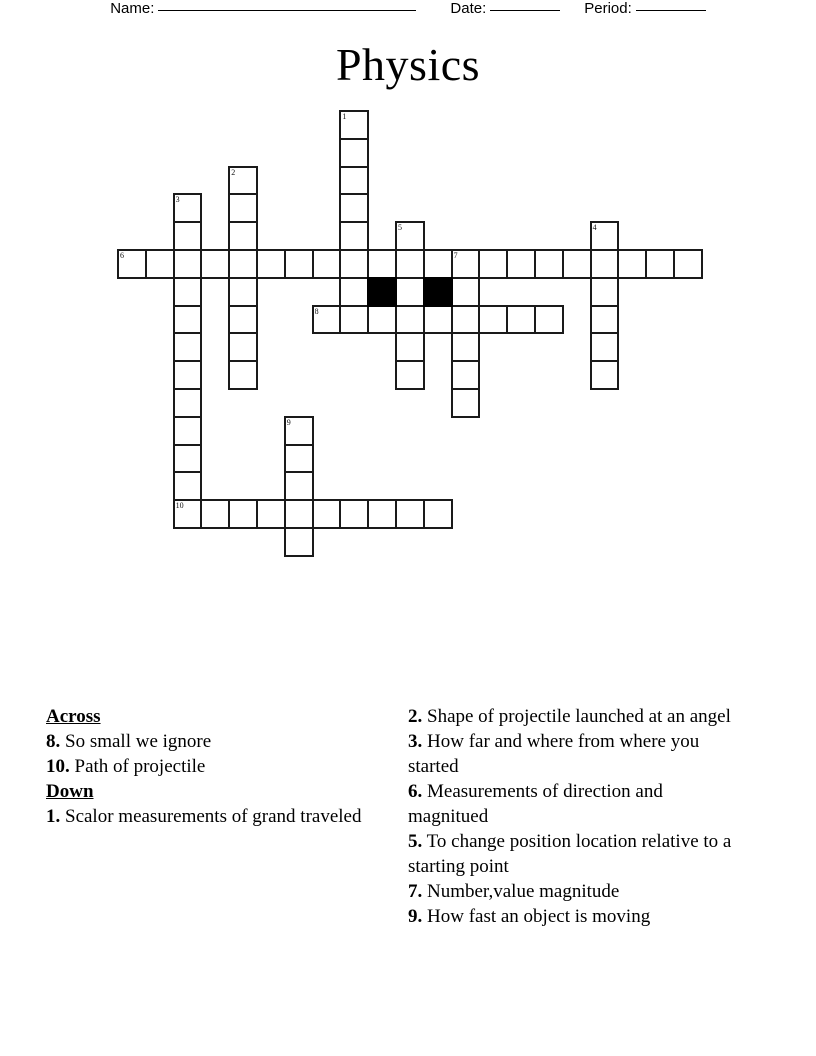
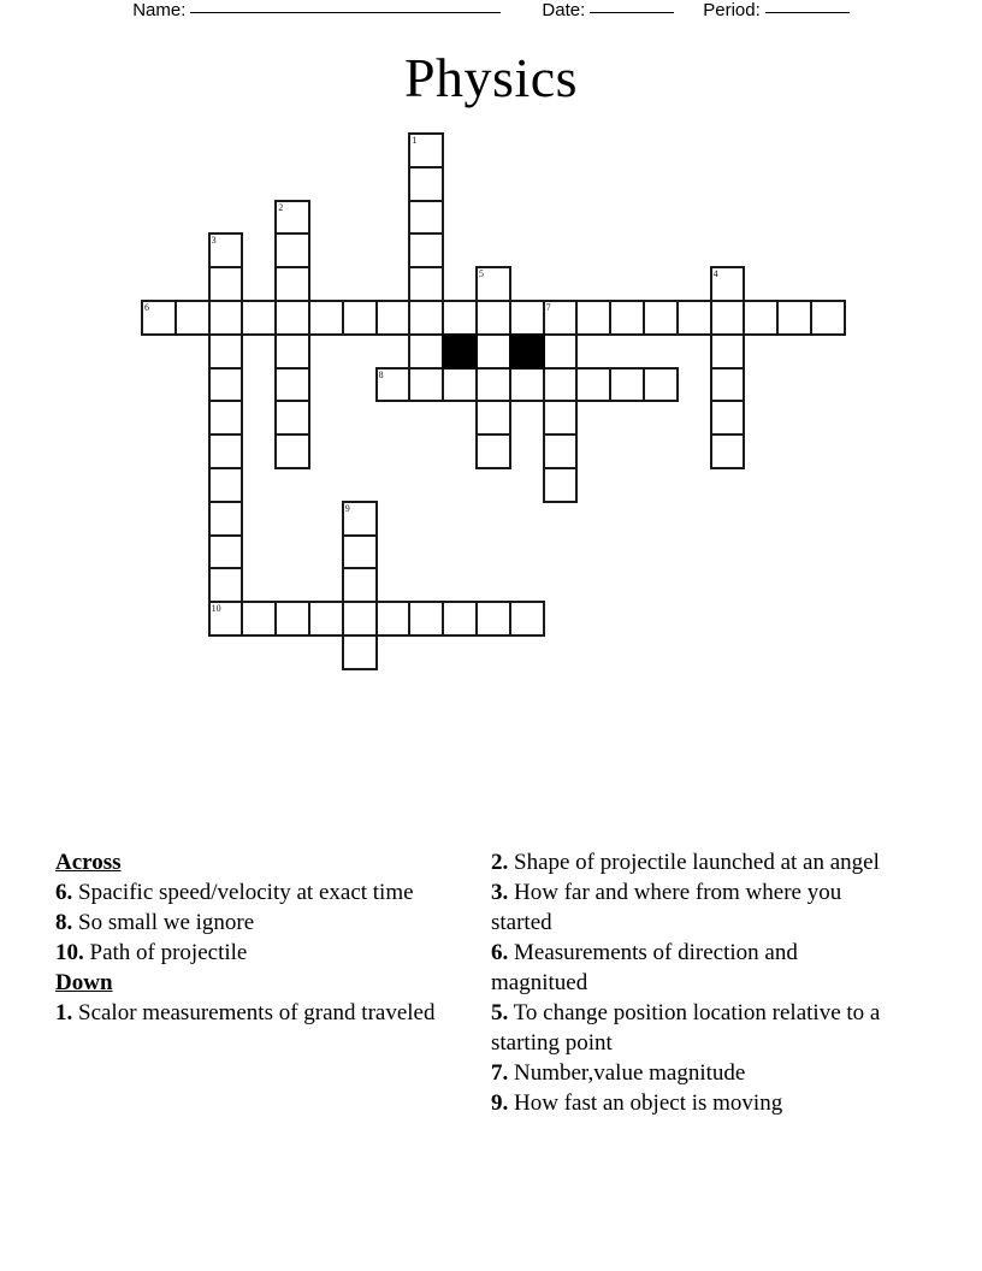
  Name:
  Date:
  Period:
  Physics
  1
  2
  3
  10
  4
  5
  6
  7
  8
  9
  Across
+ 6. Spacific speed/velocity at exact time
  8. So small we ignore
  10. Path of projectile
  Down
  1. Scalor measurements of grand traveled
  2. Shape of projectile launched at an angel
  3. How far and where from where you started
  6. Measurements of direction and magnitued
  5. To change position location relative to a starting point
  7. Number,value magnitude
  9. How fast an object is moving
